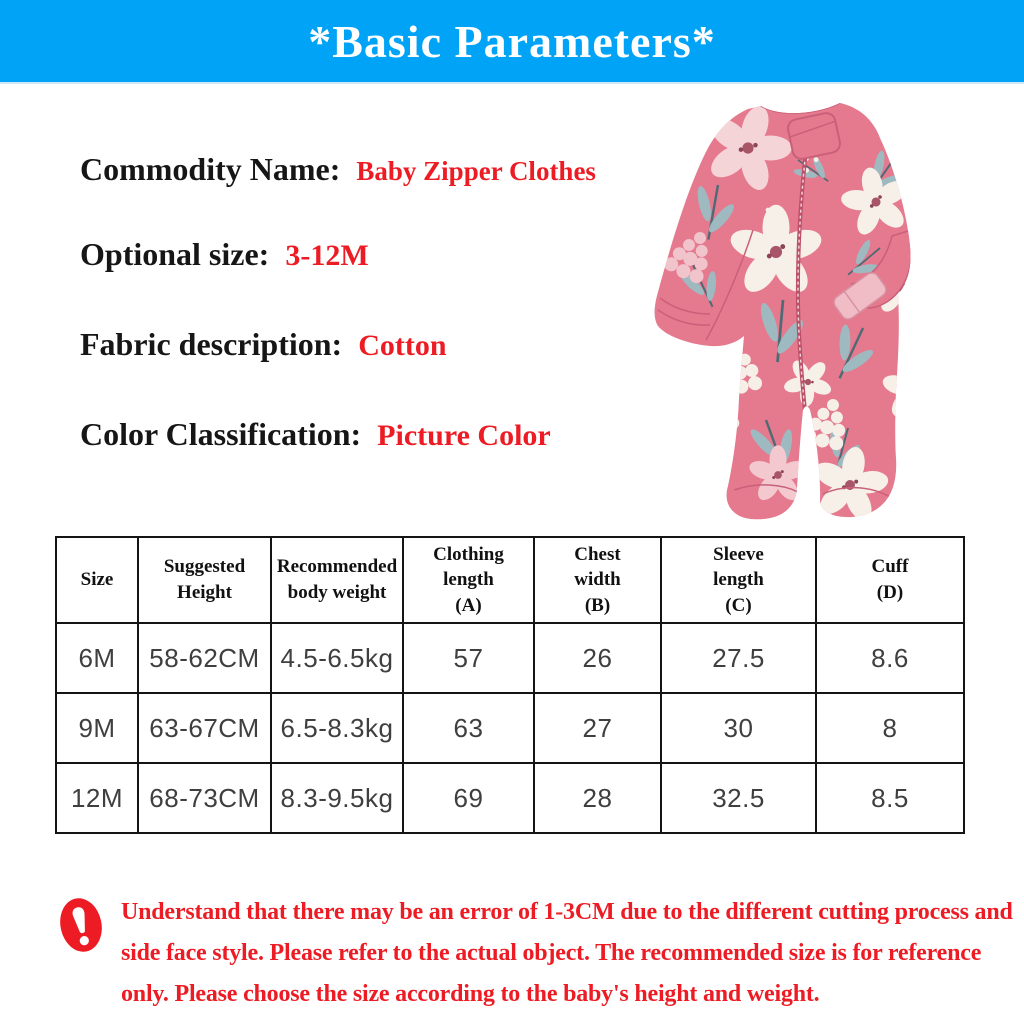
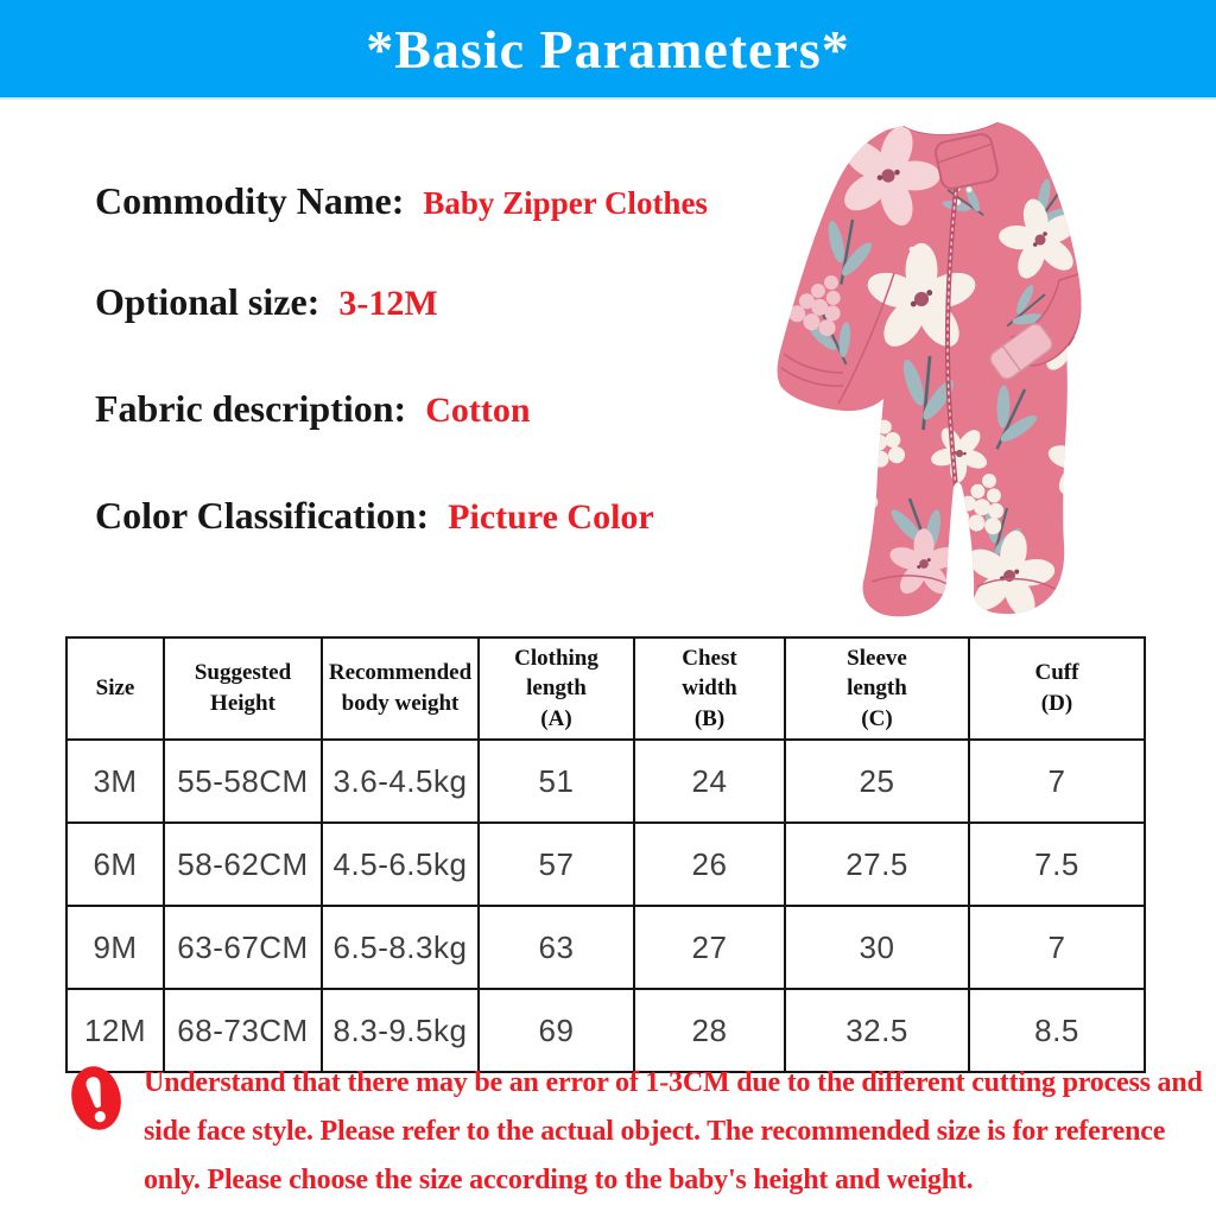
  *Basic Parameters*
  Commodity Name: Baby Zipper Clothes
  Optional size: 3-12M
  Fabric description: Cotton
  Color Classification: Picture Color
  Size	Suggested Height	Recommended body weight	Clothing length (A)	Chest width (B)	Sleeve length (C)	Cuff (D)
+ 3M	55-58CM	3.6-4.5kg	51	24	25	7
- 6M	58-62CM	4.5-6.5kg	57	26	27.5	8.6
+ 6M	58-62CM	4.5-6.5kg	57	26	27.5	7.5
- 9M	63-67CM	6.5-8.3kg	63	27	30	8
+ 9M	63-67CM	6.5-8.3kg	63	27	30	7
  12M	68-73CM	8.3-9.5kg	69	28	32.5	8.5
  Understand that there may be an error of 1-3CM due to the different cutting process and side face style. Please refer to the actual object. The recommended size is for reference only. Please choose the size according to the baby's height and weight.
